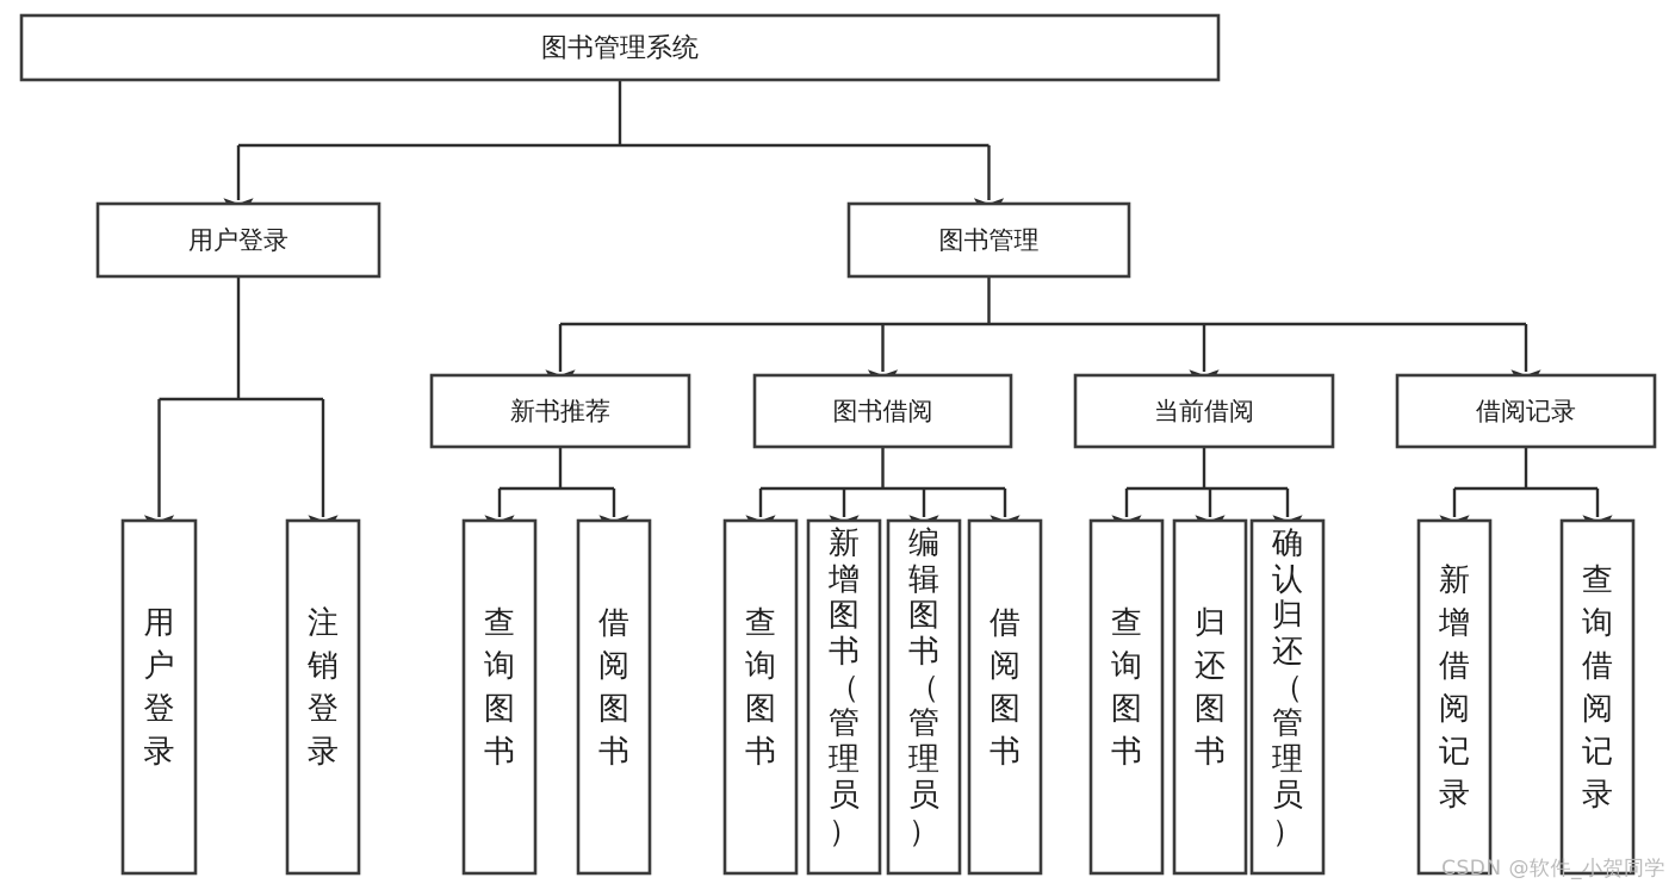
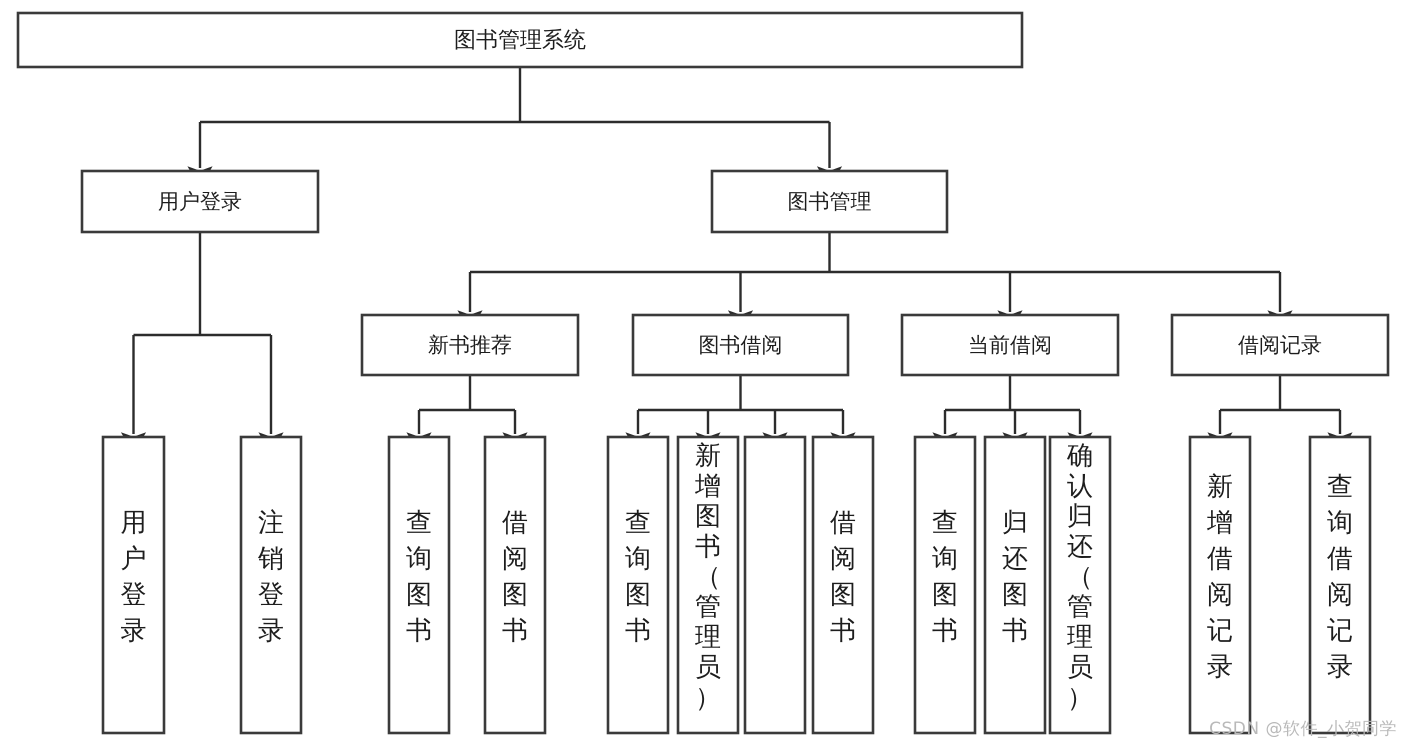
  图书管理系统
  用户登录
  图书管理
  新书推荐
  图书借阅
  当前借阅
  借阅记录
  用户登录
  注销登录
  查询图书
  借阅图书
  查询图书
  新增图书（管理员）
- 编辑图书（管理员）
  借阅图书
  查询图书
  归还图书
  确认归还（管理员）
  新增借阅记录
  查询借阅记录
  CSDN @软件_小贺同学
